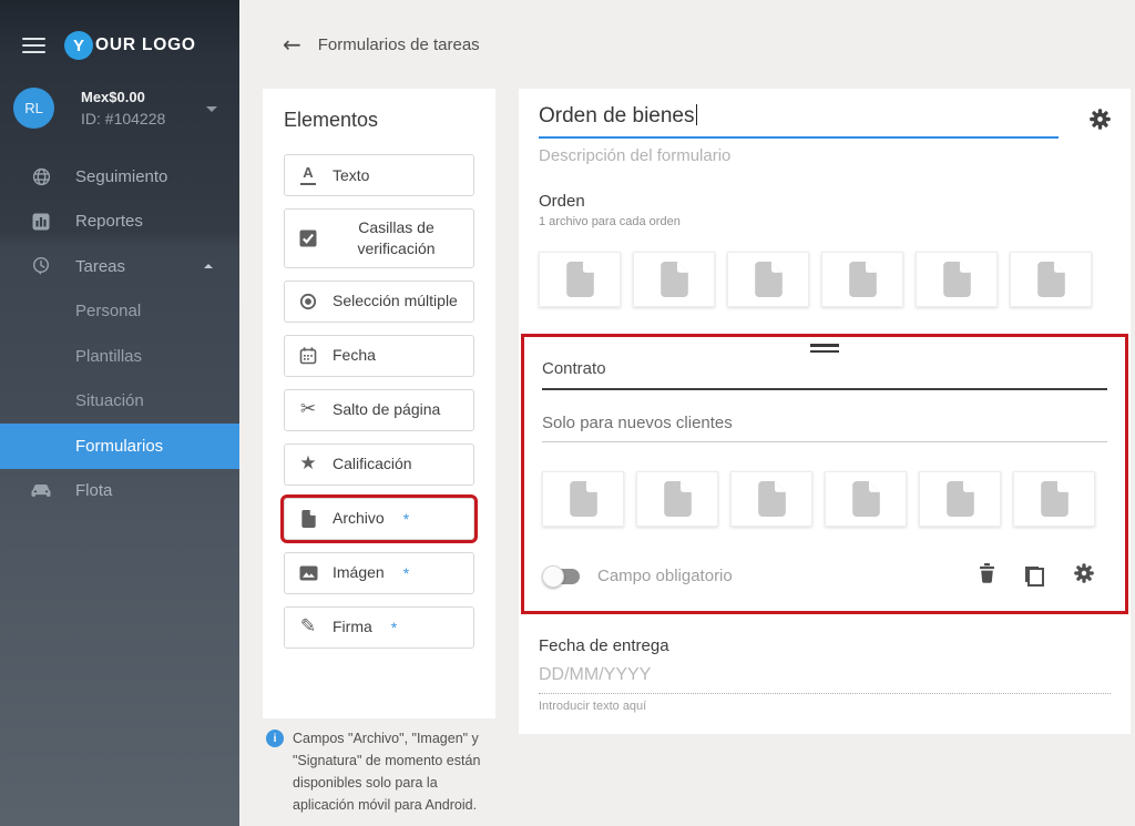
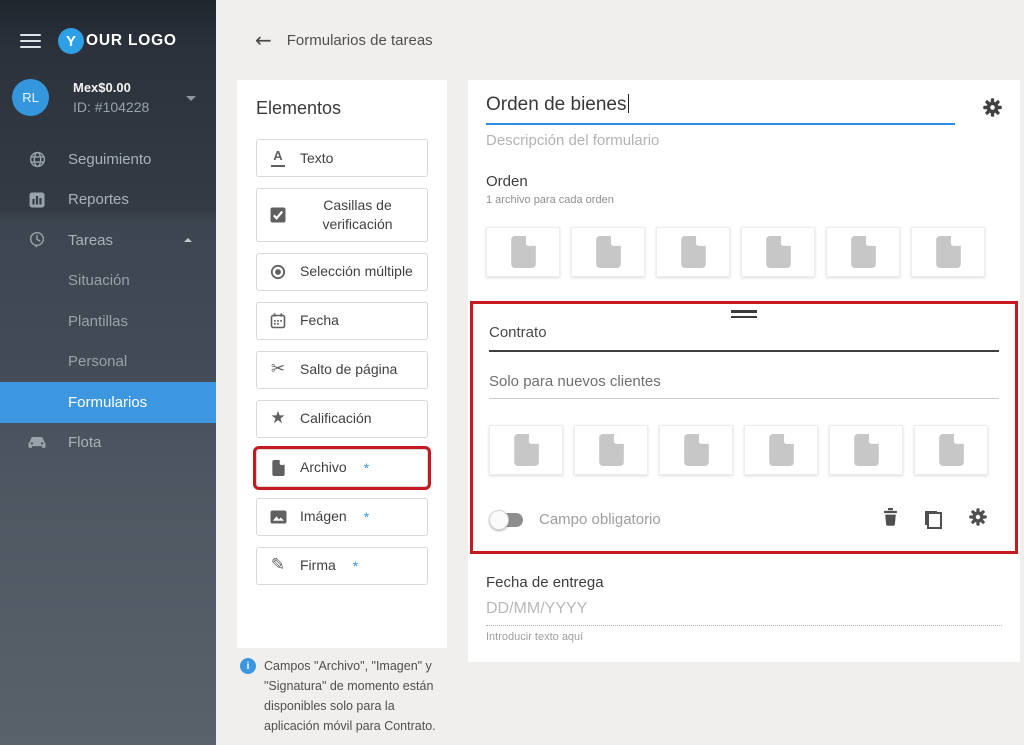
  Y
  OUR LOGO
  RL
  Mex$0.00
  ID: #104228
  Seguimiento
  Reportes
  Tareas
- Personal
+ Situación
  Plantillas
- Situación
+ Personal
  Formularios
  Flota
  ←
  Formularios de tareas
  Elementos
  A
  Texto
  Casillas de verificación
  Selección múltiple
  Fecha
  ✂
  Salto de página
  ★
  Calificación
  Archivo
  *
  Imágen
  *
  ✎
  Firma
  *
  i
- Campos "Archivo", "Imagen" y "Signatura" de momento están disponibles solo para la aplicación móvil para Android.
+ Campos "Archivo", "Imagen" y "Signatura" de momento están disponibles solo para la aplicación móvil para Contrato.
  Orden de bienes
  Descripción del formulario
  Orden
  1 archivo para cada orden
  Contrato
  Solo para nuevos clientes
  Campo obligatorio
  Fecha de entrega
  DD/MM/YYYY
  Introducir texto aquí
